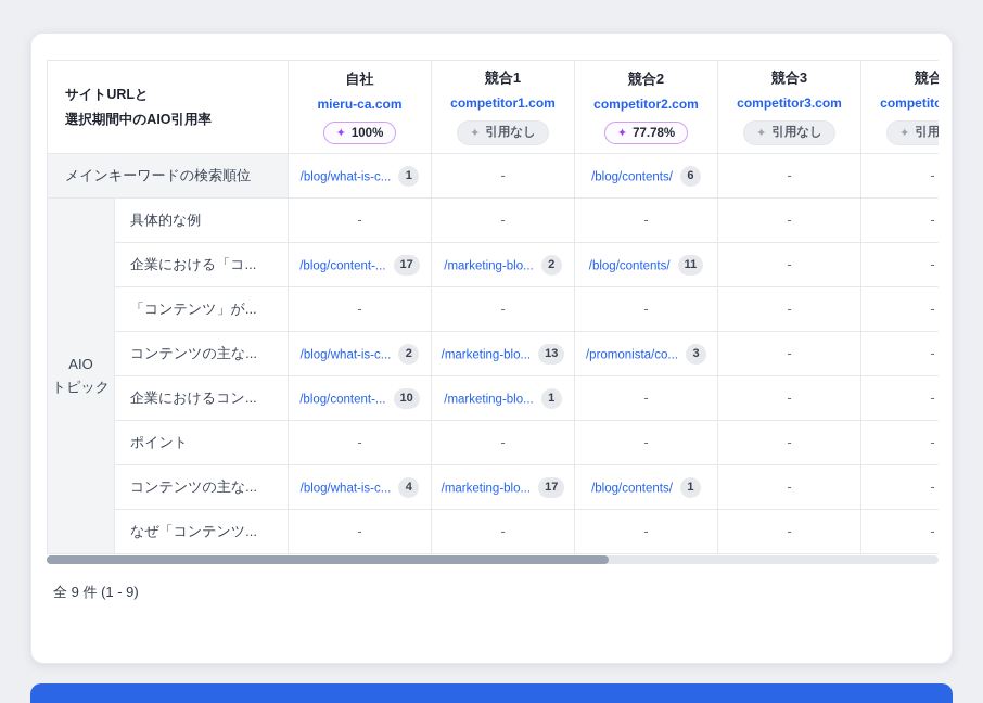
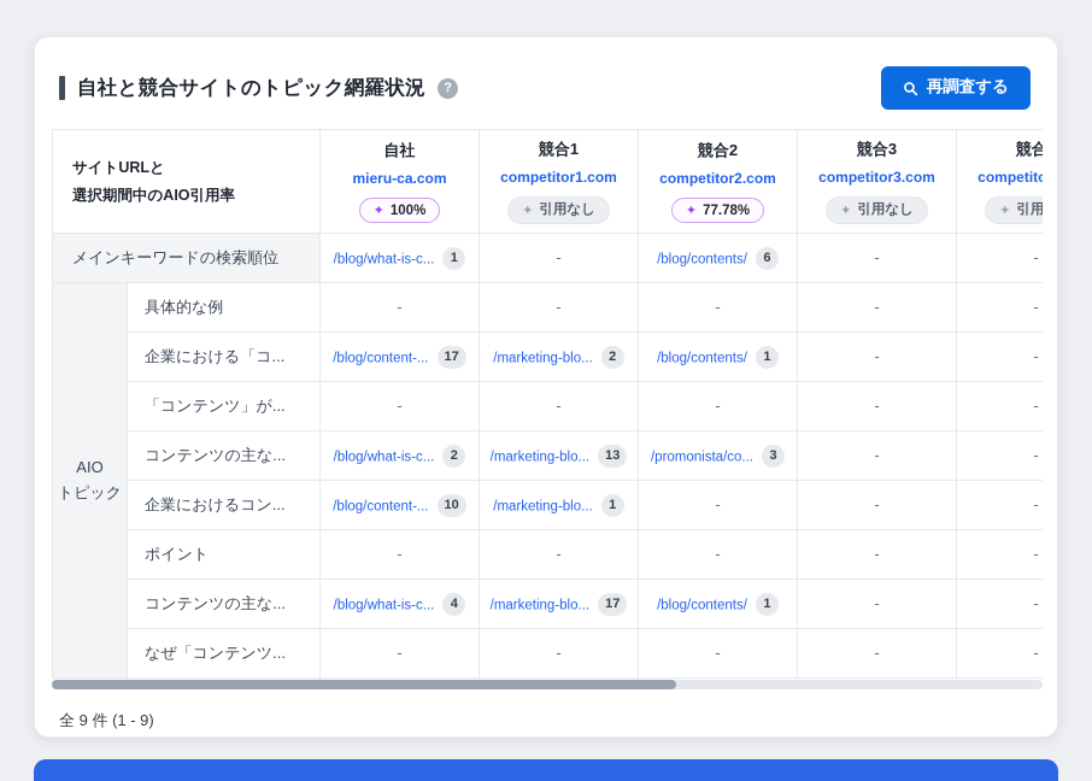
+ 自社と競合サイトのトピック網羅状況
+ ?
+ 再調査する
  サイトURLと選択期間中のAIO引用率	自社mieru-ca.com✦ 100%	競合1competitor1.com✦ 引用なし	競合2competitor2.com✦ 77.78%	競合3competitor3.com✦ 引用なし	競合competito✦ 引用
  メインキーワードの検索順位	/blog/what-is-c... 1	-	/blog/contents/ 6	-	-
  AIOトピック	具体的な例	-	-	-	-	-
- 企業における「コ...	/blog/content-... 17	/marketing-blo... 2	/blog/contents/ 11	-	-
+ 企業における「コ...	/blog/content-... 17	/marketing-blo... 2	/blog/contents/ 1	-	-
  「コンテンツ」が...	-	-	-	-	-
  コンテンツの主な...	/blog/what-is-c... 2	/marketing-blo... 13	/promonista/co... 3	-	-
  企業におけるコン...	/blog/content-... 10	/marketing-blo... 1	-	-	-
  ポイント	-	-	-	-	-
  コンテンツの主な...	/blog/what-is-c... 4	/marketing-blo... 17	/blog/contents/ 1	-	-
  なぜ「コンテンツ...	-	-	-	-	-
  全 9 件 (1 - 9)
